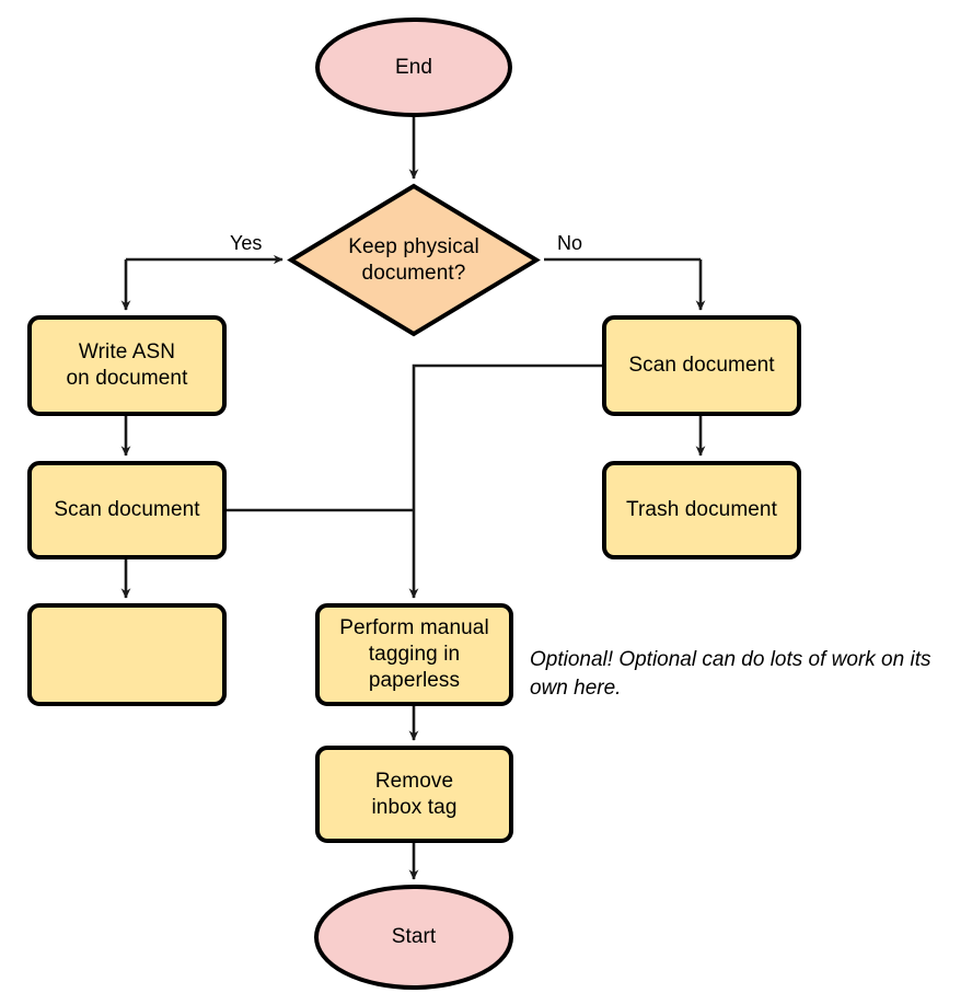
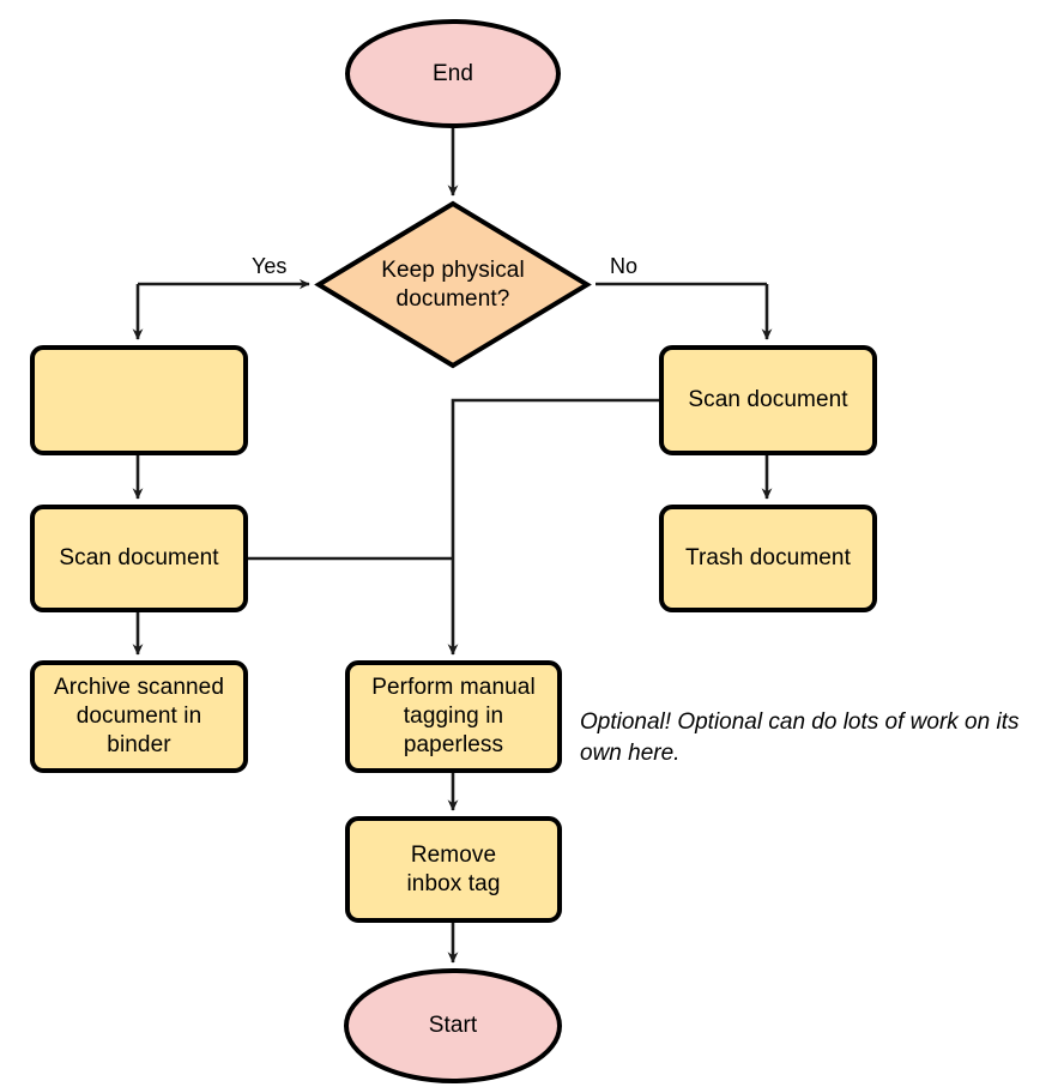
  End
  Keep physical
  document?
- Write ASN
- on document
  Scan document
+ Archive scanned
+ document in
+ binder
  Scan document
  Trash document
  Perform manual
  tagging in
  paperless
  Remove
  inbox tag
  Start
  Yes
  No
  Optional! Optional can do lots of work on its own here.
